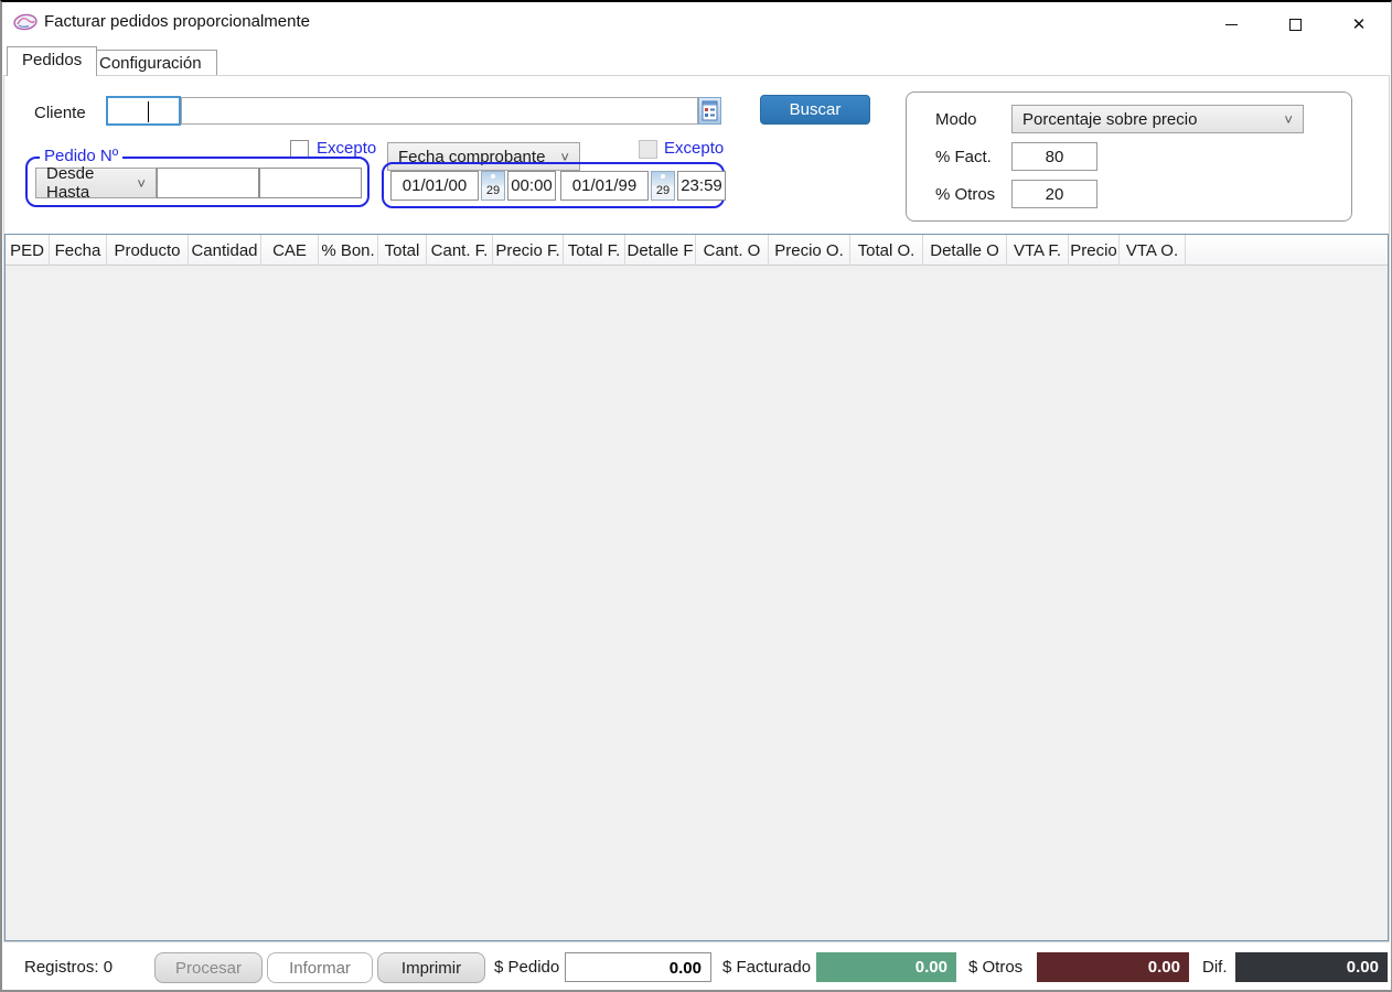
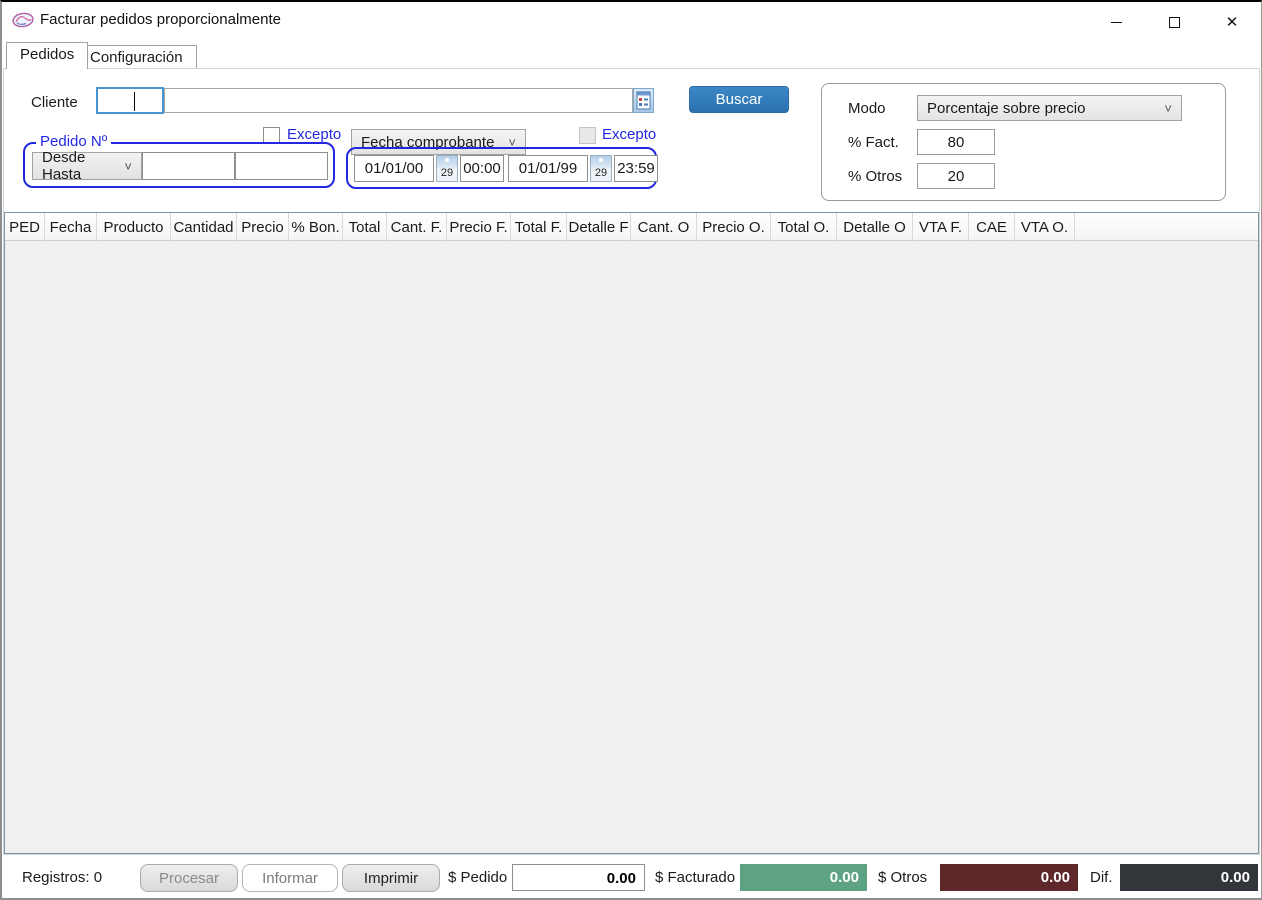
  Facturar pedidos proporcionalmente
  ✕
  Pedidos
  Configuración
  Cliente
  Buscar
  Modo
  Porcentaje sobre precio
  ˅
  % Fact.
  80
  % Otros
  20
  Excepto
  Fecha comprobante
  ˅
  Excepto
  Pedido Nº
  Desde Hasta
  ˅
  01/01/00
  29
  00:00
  01/01/99
  29
  23:59
  PED
  Fecha
  Producto
  Cantidad
- CAE
+ Precio
  % Bon.
  Total
  Cant. F.
  Precio F.
  Total F.
  Detalle F
  Cant. O
  Precio O.
  Total O.
  Detalle O
  VTA F.
- Precio
+ CAE
  VTA O.
  Registros: 0
  Procesar
  Informar
  Imprimir
  $ Pedido
  0.00
  $ Facturado
  0.00
  $ Otros
  0.00
  Dif.
  0.00
